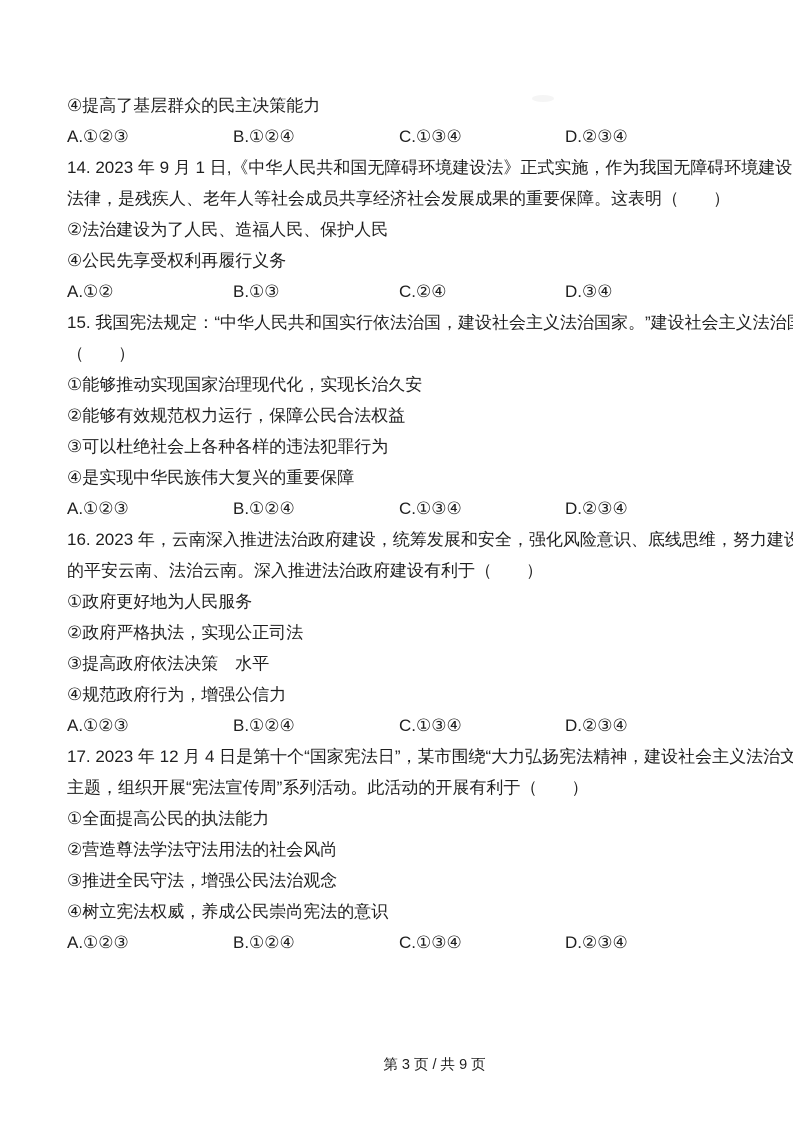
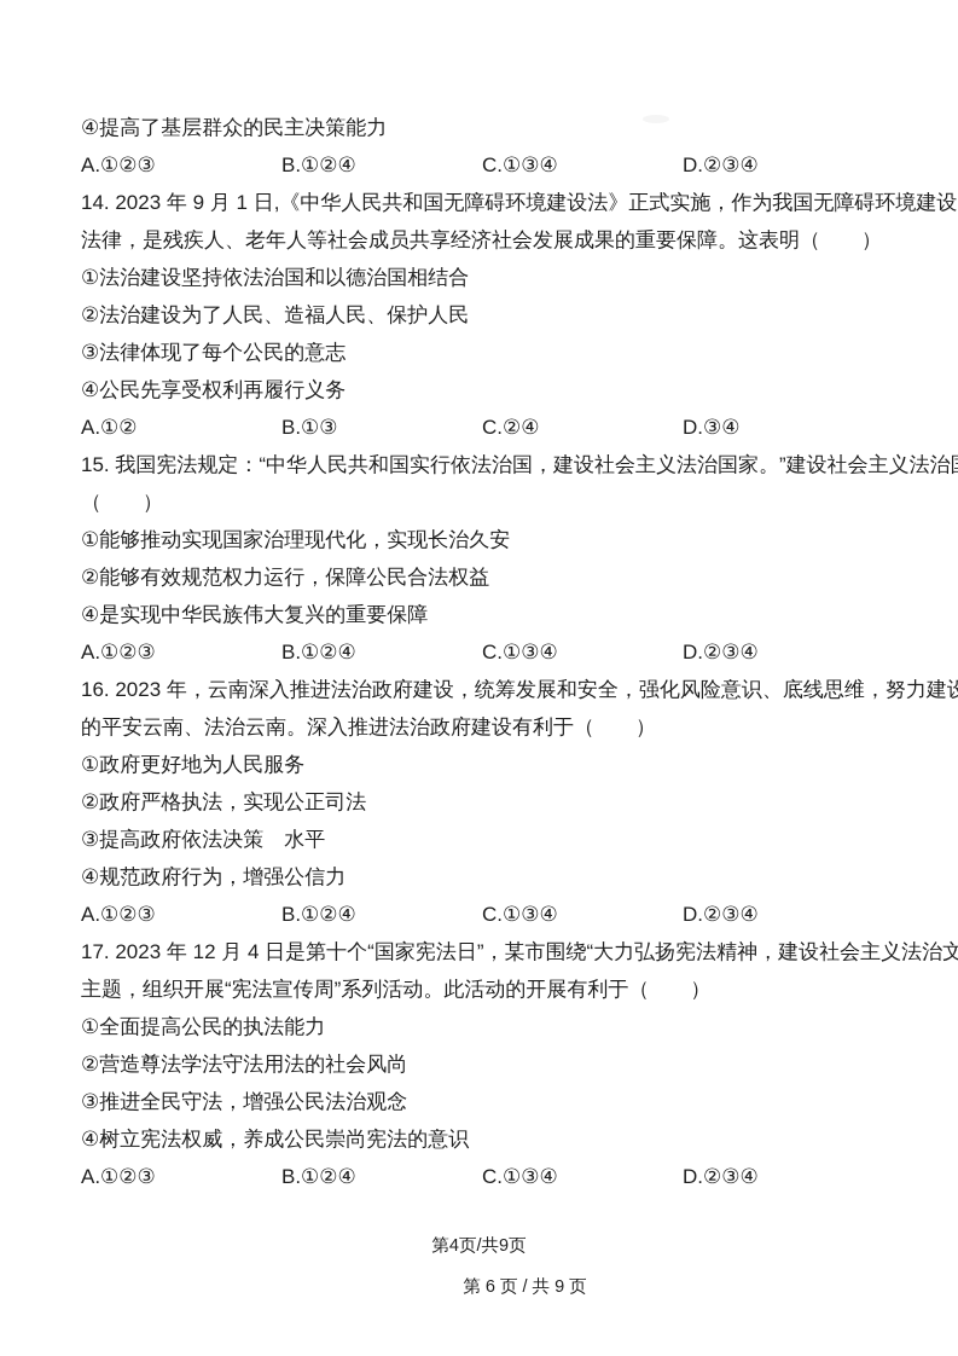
  ④提高了基层群众的民主决策能力
  A.①②③
  B.①②④
  C.①③④
  D.②③④
  14. 2023 年 9 月 1 日,《中华人民共和国无障碍环境建设法》正式实施，作为我国无障碍环境建设
  法律，是残疾人、老年人等社会成员共享经济社会发展成果的重要保障。这表明（ ）
+ ①法治建设坚持依法治国和以德治国相结合
  ②法治建设为了人民、造福人民、保护人民
+ ③法律体现了每个公民的意志
  ④公民先享受权利再履行义务
  A.①②
  B.①③
  C.②④
  D.③④
  15. 我国宪法规定：“中华人民共和国实行依法治国，建设社会主义法治国家。”建设社会主义法治
  （ ）
  ①能够推动实现国家治理现代化，实现长治久安
  ②能够有效规范权力运行，保障公民合法权益
- ③可以杜绝社会上各种各样的违法犯罪行为
  ④是实现中华民族伟大复兴的重要保障
  A.①②③
  B.①②④
  C.①③④
  D.②③④
  16. 2023 年，云南深入推进法治政府建设，统筹发展和安全，强化风险意识、底线思维，努力建设
  的平安云南、法治云南。深入推进法治政府建设有利于（ ）
  ①政府更好地为人民服务
  ②政府严格执法，实现公正司法
  ③提高政府依法决策 水平
  ④规范政府行为，增强公信力
  A.①②③
  B.①②④
  C.①③④
  D.②③④
  17. 2023 年 12 月 4 日是第十个“国家宪法日”，某市围绕“大力弘扬宪法精神，建设社会主义法治文
  主题，组织开展“宪法宣传周”系列活动。此活动的开展有利于（ ）
  ①全面提高公民的执法能力
  ②营造尊法学法守法用法的社会风尚
  ③推进全民守法，增强公民法治观念
  ④树立宪法权威，养成公民崇尚宪法的意识
  A.①②③
  B.①②④
  C.①③④
  D.②③④
+ 第4页/共9页
- 第 3 页 / 共 9 页
+ 第 6 页 / 共 9 页
